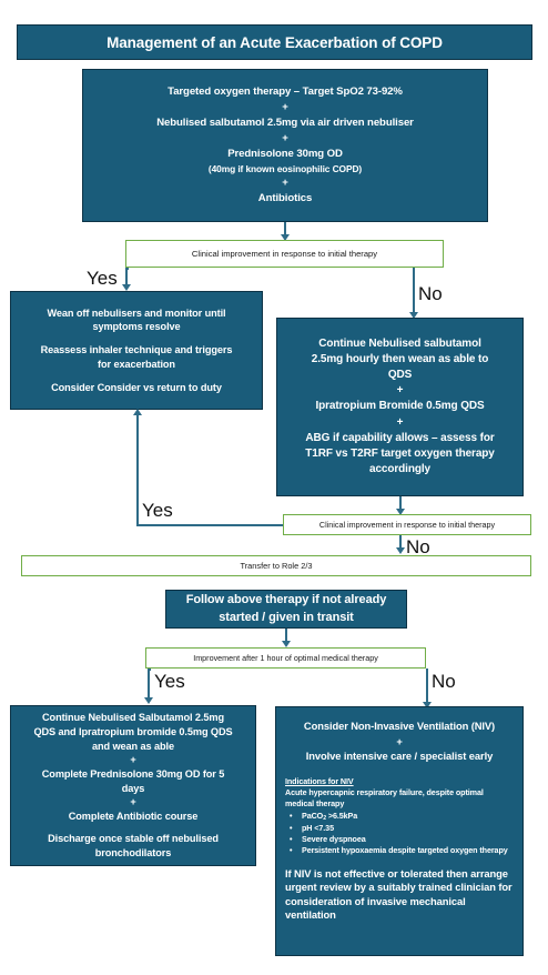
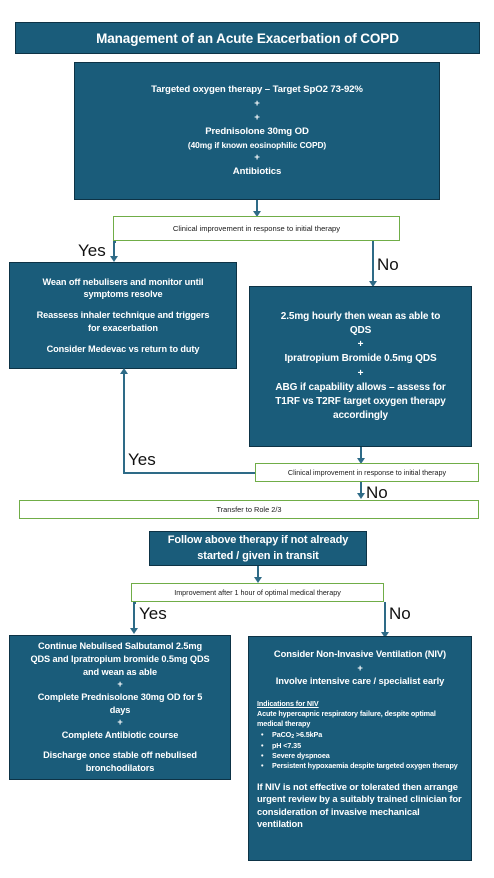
  Management of an Acute Exacerbation of COPD
  Targeted oxygen therapy – Target SpO2 73-92%
  +
- Nebulised salbutamol 2.5mg via air driven nebuliser
  +
  Prednisolone 30mg OD
  (40mg if known eosinophilic COPD)
  +
  Antibiotics
  Clinical improvement in response to initial therapy
  Yes
  No
  Wean off nebulisers and monitor until
  symptoms resolve
  Reassess inhaler technique and triggers
  for exacerbation
- Consider Consider vs return to duty
+ Consider Medevac vs return to duty
- Continue Nebulised salbutamol
  2.5mg hourly then wean as able to
  QDS
  +
  Ipratropium Bromide 0.5mg QDS
  +
  ABG if capability allows – assess for
  T1RF vs T2RF target oxygen therapy
  accordingly
  Clinical improvement in response to initial therapy
  Yes
  No
  Transfer to Role 2/3
  Follow above therapy if not already
  started / given in transit
  Improvement after 1 hour of optimal medical therapy
  Yes
  No
  Continue Nebulised Salbutamol 2.5mg
  QDS and Ipratropium bromide 0.5mg QDS
  and wean as able
  +
  Complete Prednisolone 30mg OD for 5
  days
  +
  Complete Antibiotic course
  Discharge once stable off nebulised
  bronchodilators
  Consider Non-Invasive Ventilation (NIV)
  +
  Involve intensive care / specialist early
  Indications for NIV
  Acute hypercapnic respiratory failure, despite optimal medical therapy
  PaCO >6.5kPa
  pH <7.35
  Severe dyspnoea
  Persistent hypoxaemia despite targeted oxygen therapy
  If NIV is not effective or tolerated then arrange urgent review by a suitably trained clinician for consideration of invasive mechanical ventilation
